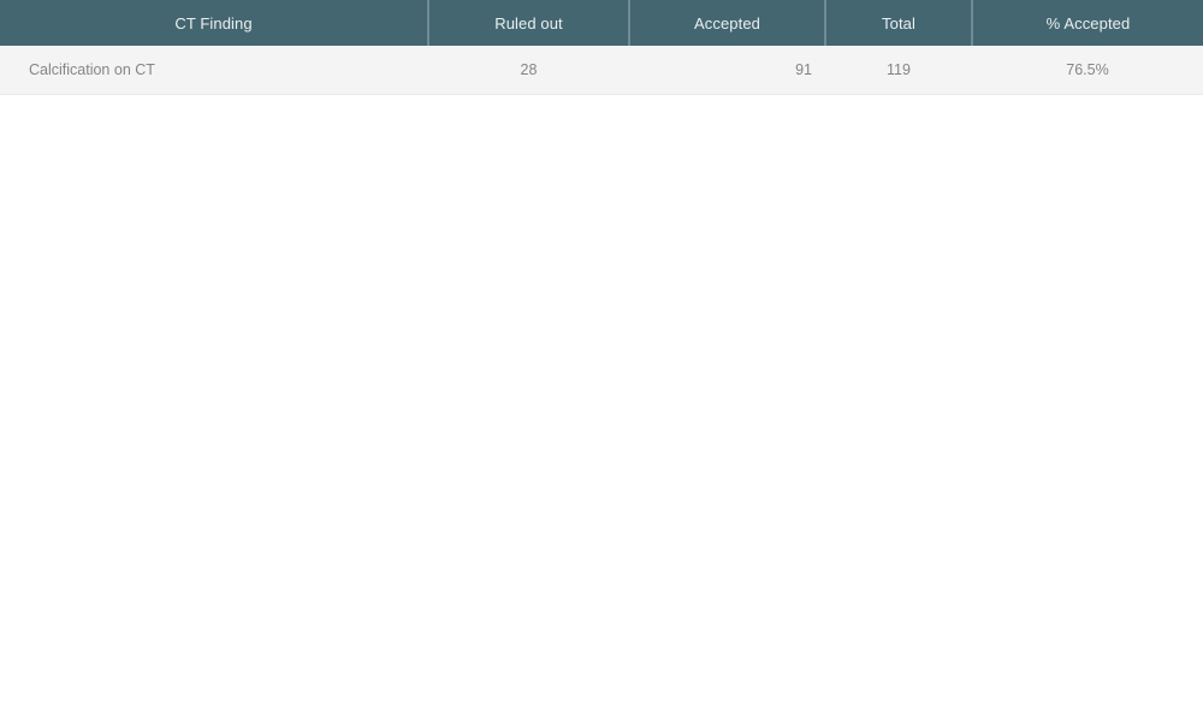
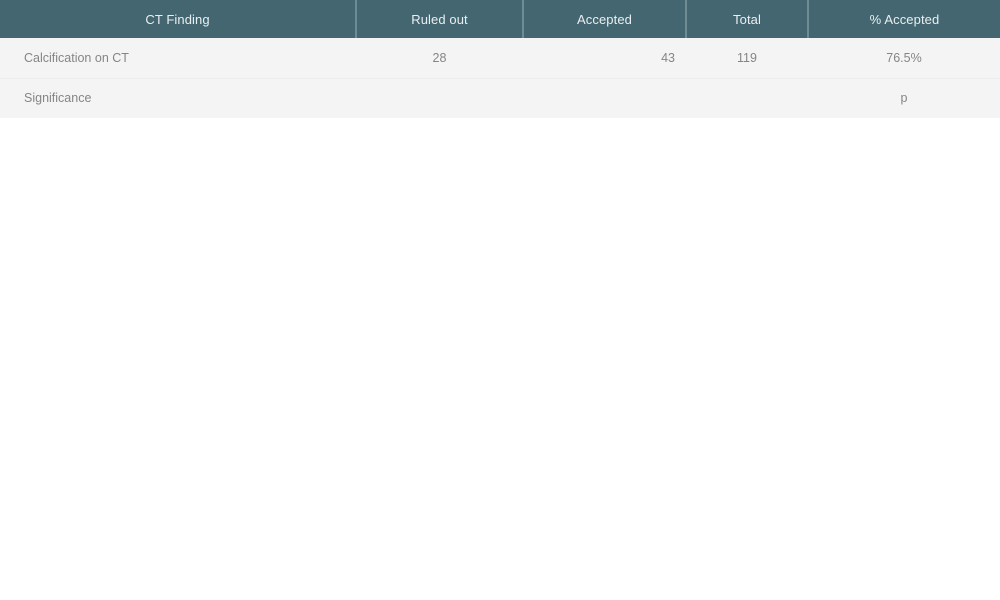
  CT Finding	Ruled out	Accepted	Total	% Accepted
- Calcification on CT	28	91	119	76.5%
+ Calcification on CT	28	43	119	76.5%
+ Significance				p
